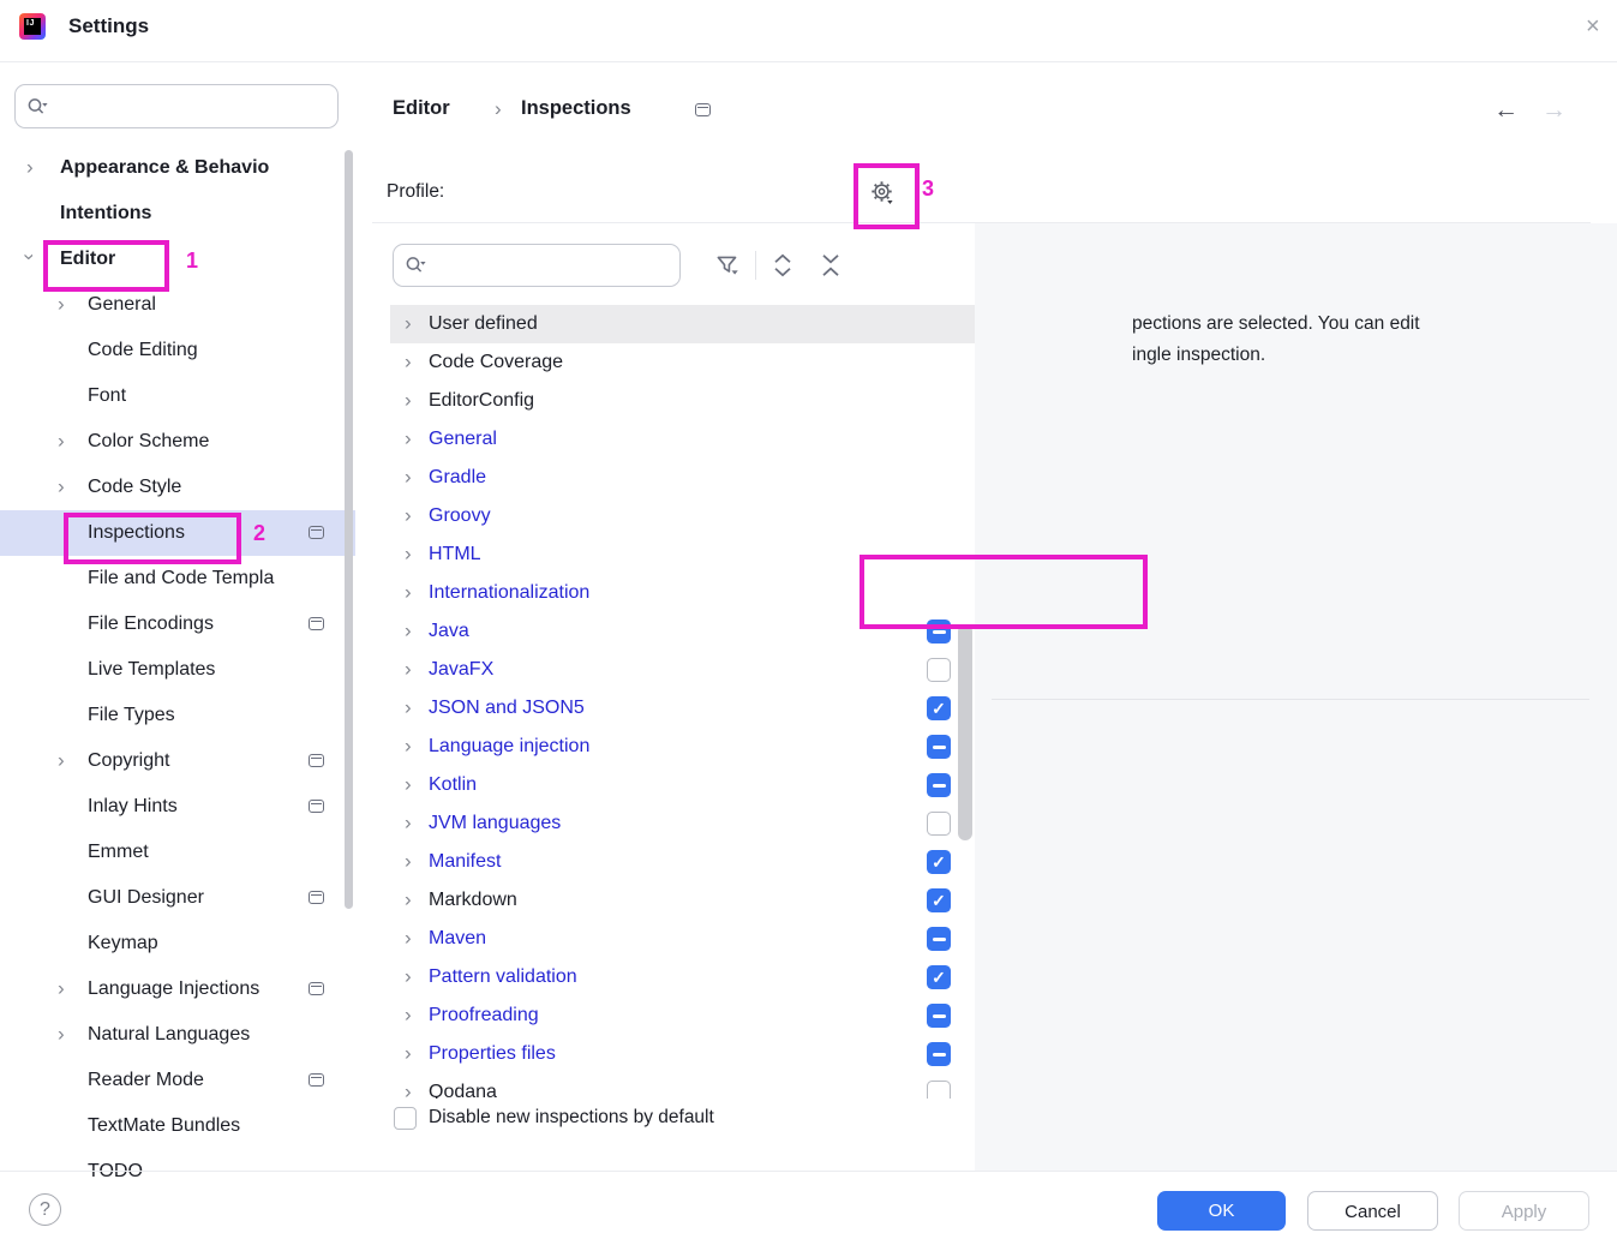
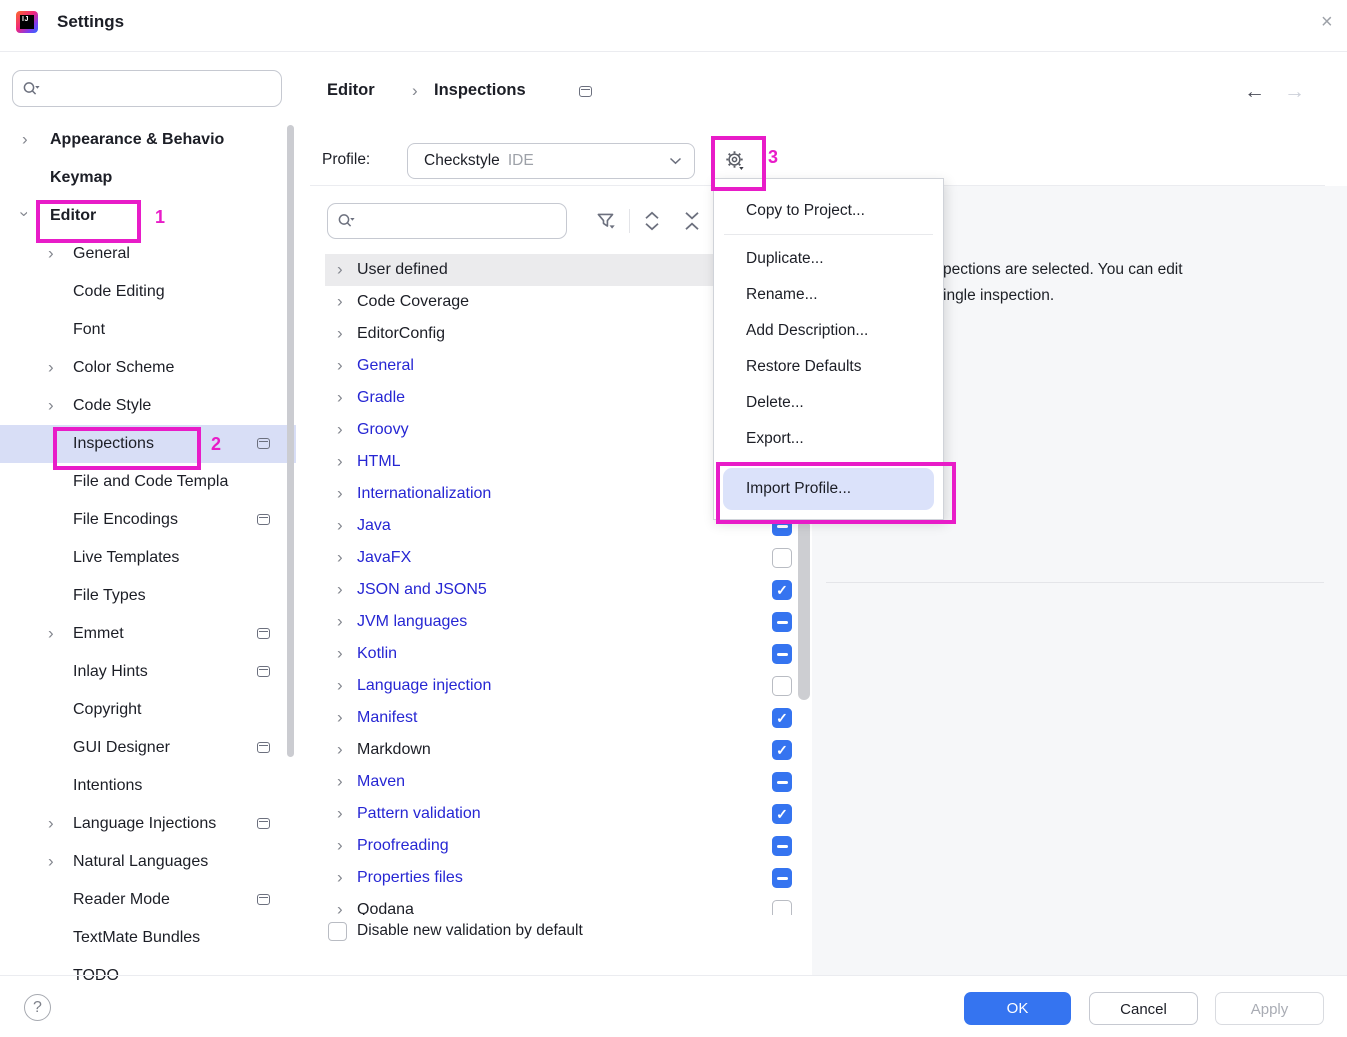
  Settings
  ×
  ›
  Appearance & Behavio
- Intentions
+ Keymap
  Editor
  ›
  General
  Code Editing
  Font
  ›
  Color Scheme
  ›
  Code Style
  Inspections
  File and Code Templa
  File Encodings
  Live Templates
  File Types
  ›
- Copyright
+ Emmet
  Inlay Hints
- Emmet
+ Copyright
  GUI Designer
- Keymap
+ Intentions
  ›
  Language Injections
  ›
  Natural Languages
  Reader Mode
  TextMate Bundles
  Editor
  ›
  Inspections
  ←
  →
  Profile:
+ Checkstyle
+ IDE
  pections are selected. You can edit
  ingle inspection.
  ›
  User defined
  ›
  Code Coverage
  ›
  EditorConfig
  ›
  General
  ›
  Gradle
  ›
  Groovy
  ›
  HTML
  ›
  Internationalization
  ›
  Java
  ›
  JavaFX
  ›
  JSON and JSON5
  ✓
  ›
- Language injection
+ JVM languages
  ›
  Kotlin
  ›
- JVM languages
+ Language injection
  ›
  Manifest
  ✓
  ›
  Markdown
  ✓
  ›
  Maven
  ›
  Pattern validation
  ✓
  ›
  Proofreading
  ›
  Properties files
  ›
  Qodana
- Disable new inspections by default
+ Disable new validation by default
+ Copy to Project...
+ Duplicate...
+ Rename...
+ Add Description...
+ Restore Defaults
+ Delete...
+ Export...
+ Import Profile...
  ?
  OK
  Cancel
  Apply
  1
  2
  3
